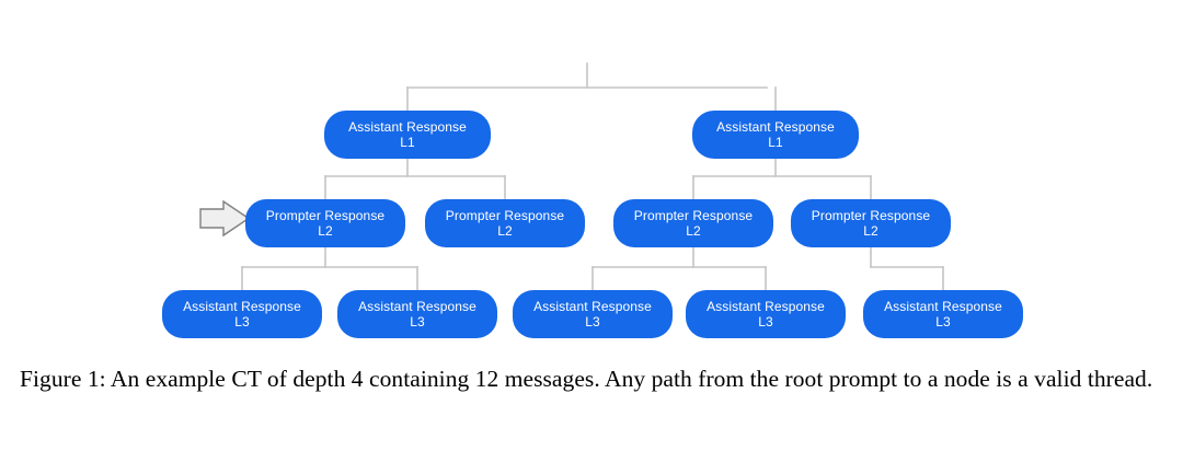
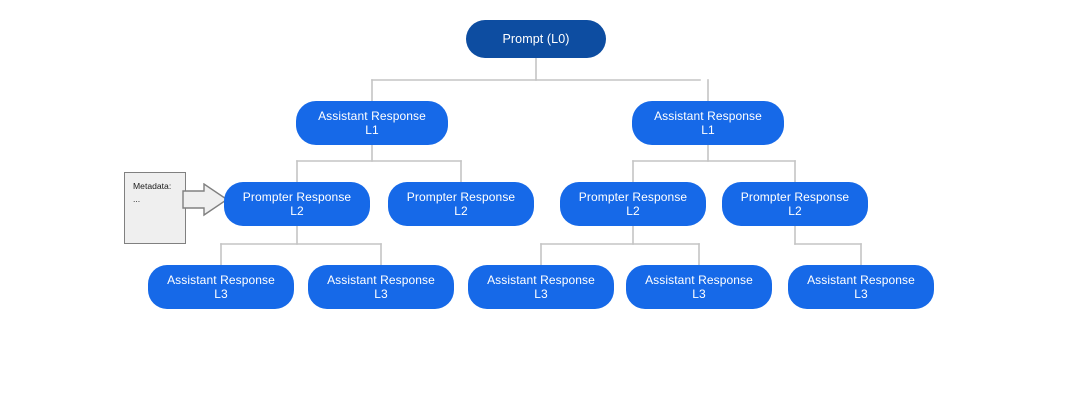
+ Metadata:
+ ...
+ Prompt (L0)
  Assistant Response
  L1
  Assistant Response
  L1
  Prompter Response
  L2
  Prompter Response
  L2
  Prompter Response
  L2
  Prompter Response
  L2
  Assistant Response
  L3
  Assistant Response
  L3
  Assistant Response
  L3
  Assistant Response
  L3
  Assistant Response
  L3
- Figure 1: An example CT of depth 4 containing 12 messages. Any path from the root prompt to a node is a valid thread.
